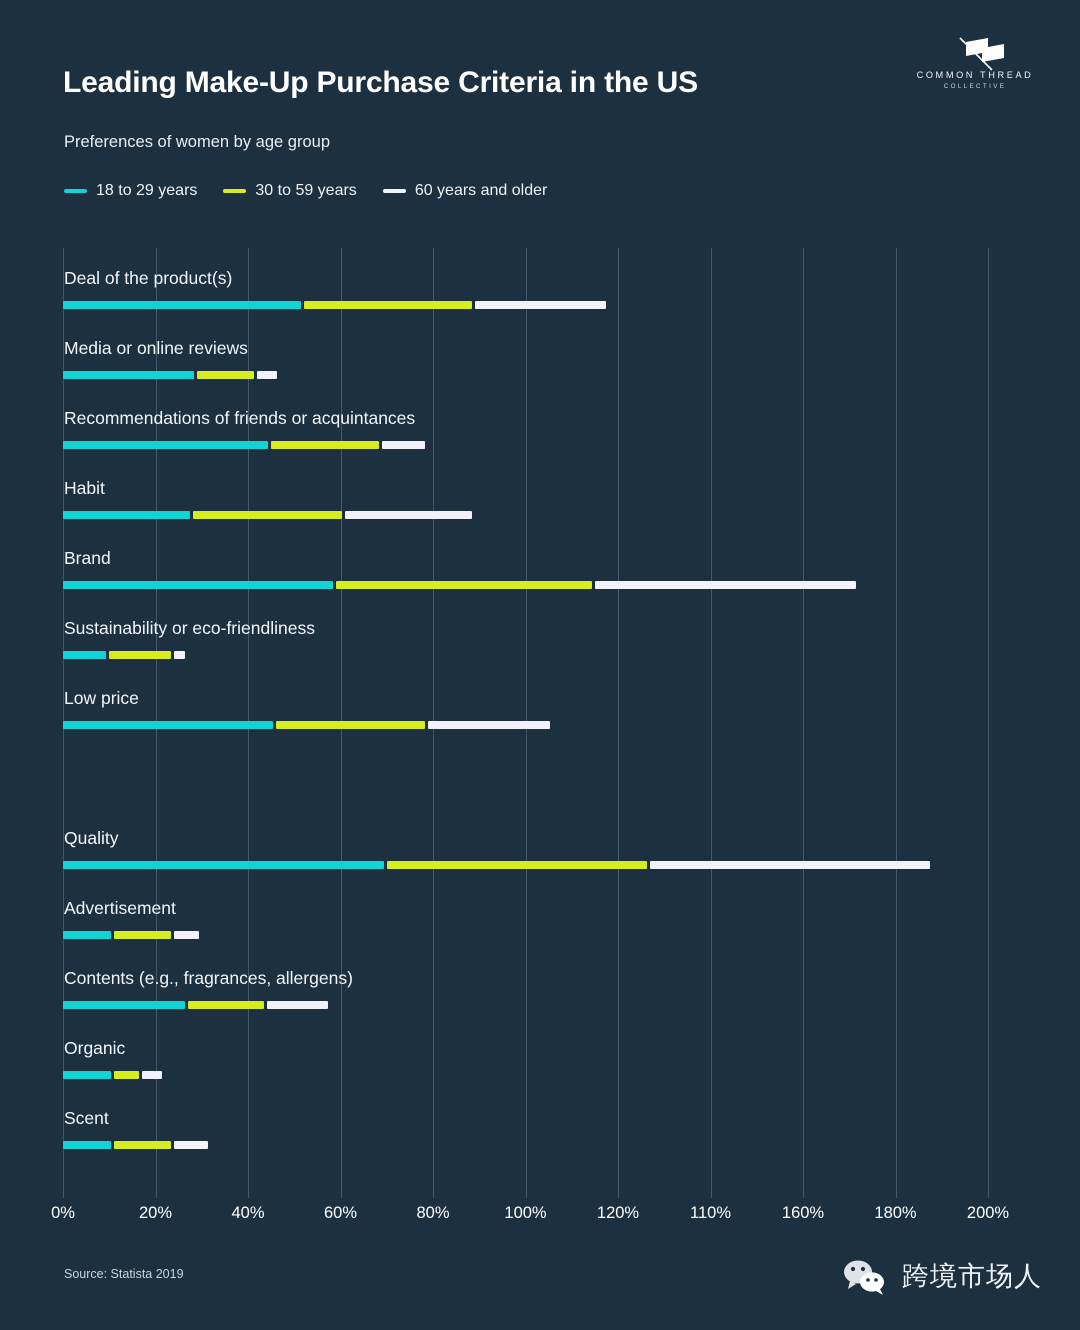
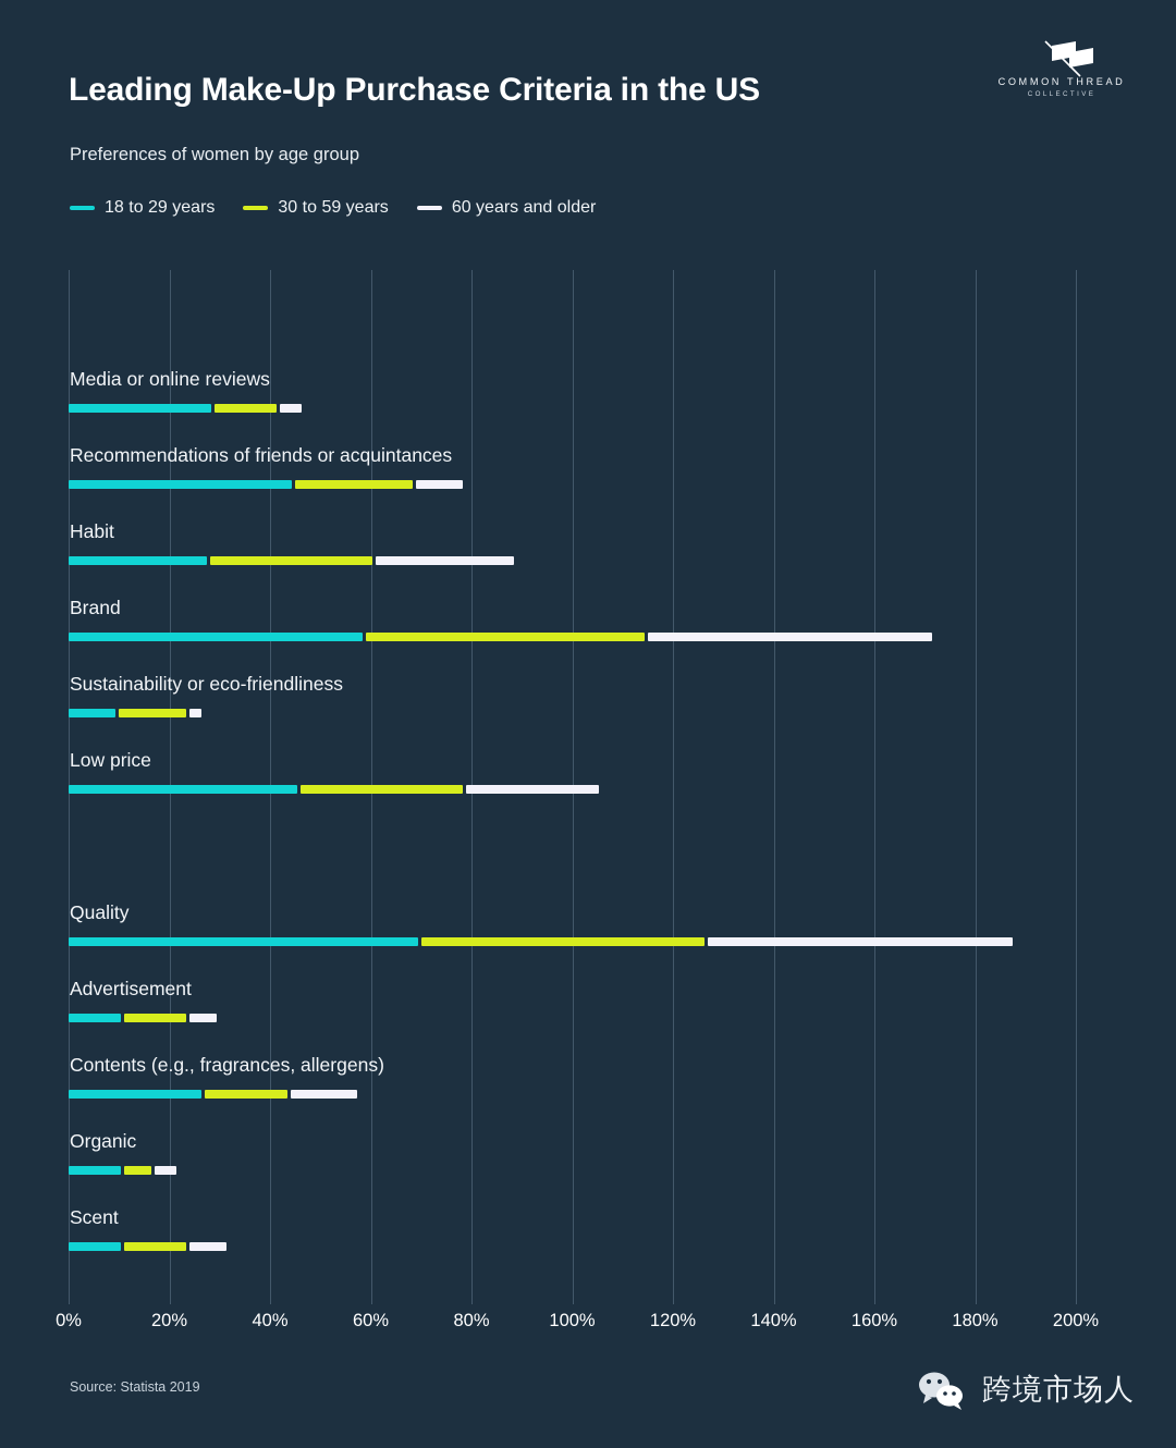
  Leading Make-Up Purchase Criteria in the US
  Preferences of women by age group
  COMMON THREAD
  18 to 29 years
  30 to 59 years
  60 years and older
- Deal of the product(s)
  Media or online reviews
  Recommendations of friends or acquintances
  Habit
  Brand
  Sustainability or eco-friendliness
  Low price
  Quality
  Advertisement
  Contents (e.g., fragrances, allergens)
  Organic
  Scent
  0%
  20%
  40%
  60%
  80%
  100%
  120%
- 110%
+ 140%
  160%
  180%
  200%
  Source: Statista 2019
  跨境市场人
